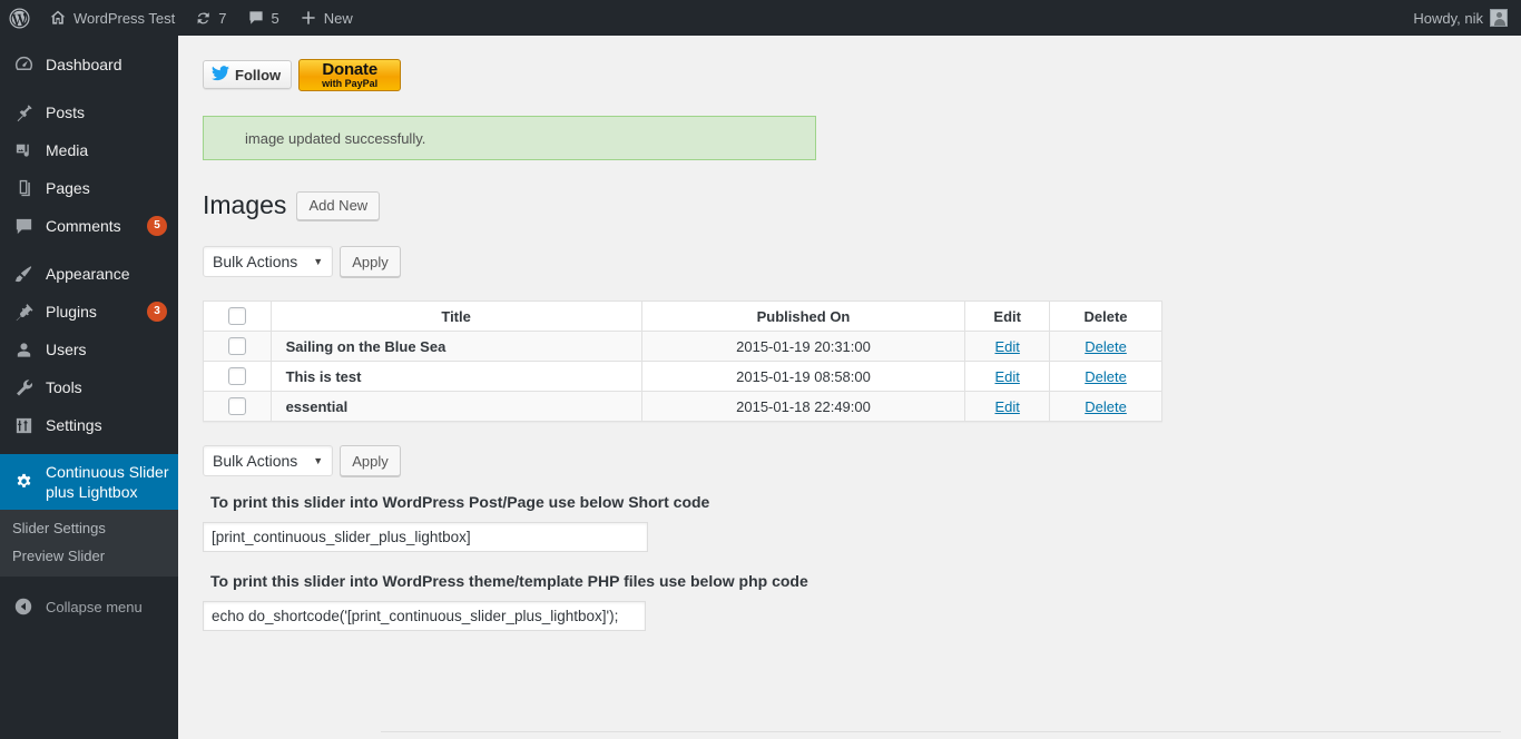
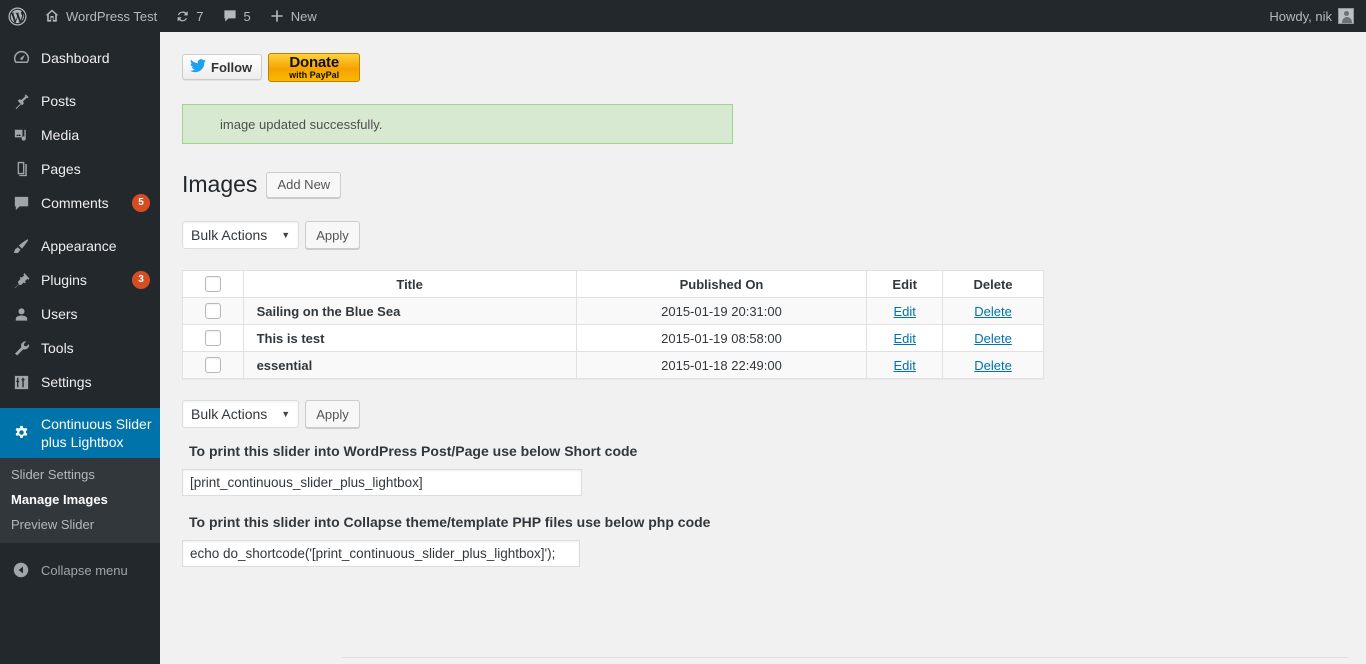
  WordPress Test
  7
  5
  New
  Howdy, nik
  Dashboard
  Posts
  Media
  Pages
  Comments
  5
  Appearance
  Plugins
  3
  Users
  Tools
  Settings
  Continuous Slider
  plus Lightbox
  Slider Settings
+ Manage Images
  Preview Slider
  Collapse menu
  Follow
  Donate
  with PayPal
  image updated successfully.
  Images
  Add New
  Bulk Actions
  ▼
  Apply
  	Title	Published On	Edit	Delete
  	Sailing on the Blue Sea	2015-01-19 20:31:00	Edit	Delete
  	This is test	2015-01-19 08:58:00	Edit	Delete
  	essential	2015-01-18 22:49:00	Edit	Delete
  Bulk Actions
  ▼
  Apply
  To print this slider into WordPress Post/Page use below Short code
  [print_continuous_slider_plus_lightbox]
- To print this slider into WordPress theme/template PHP files use below php code
+ To print this slider into Collapse theme/template PHP files use below php code
  echo do_shortcode('[print_continuous_slider_plus_lightbox]');
